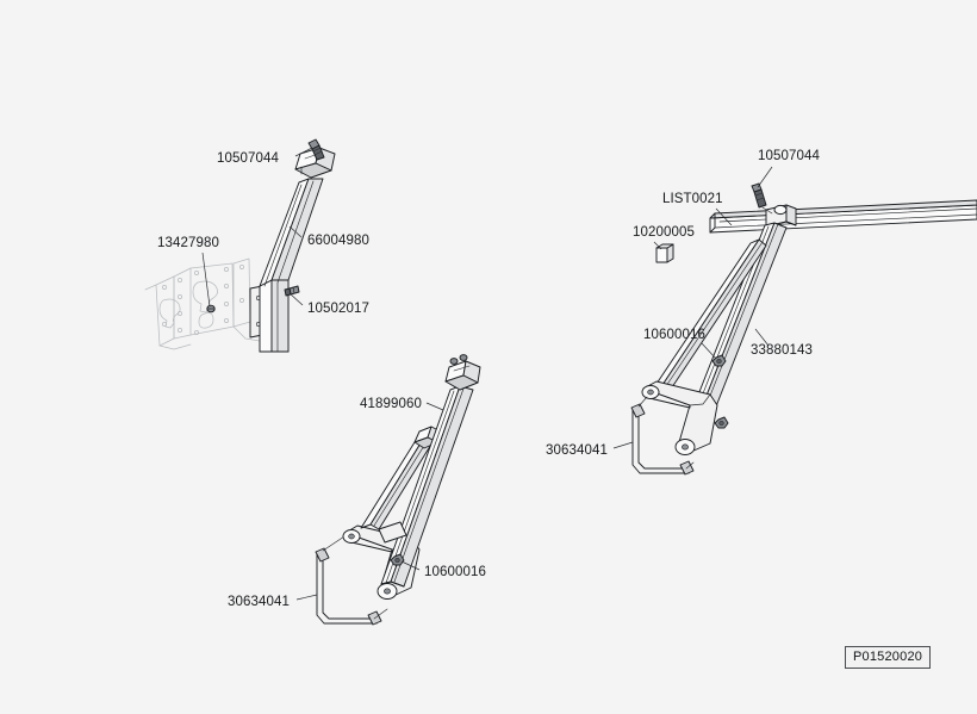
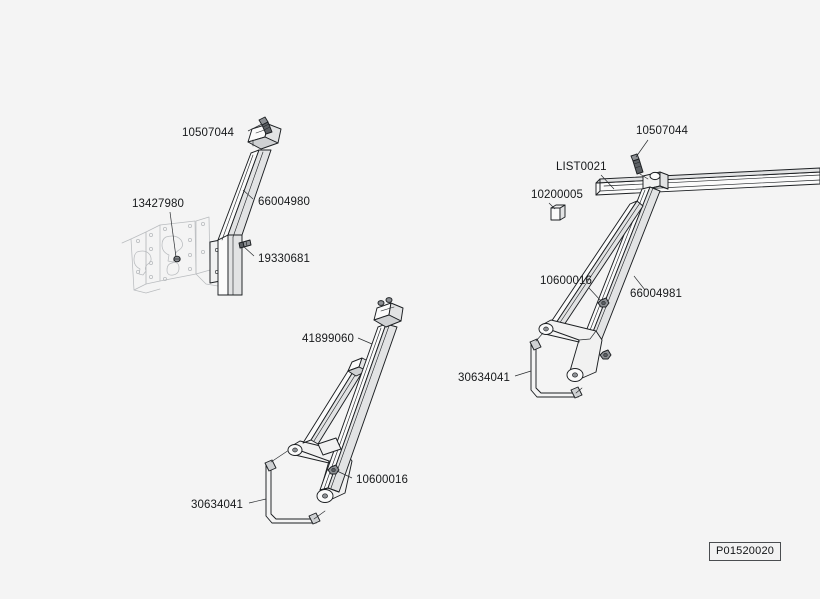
  10507044
  13427980
  66004980
- 10502017
+ 19330681
  41899060
  10600016
  30634041
  10507044
  LIST0021
  10200005
  10600016
- 33880143
+ 66004981
  30634041
  P01520020
